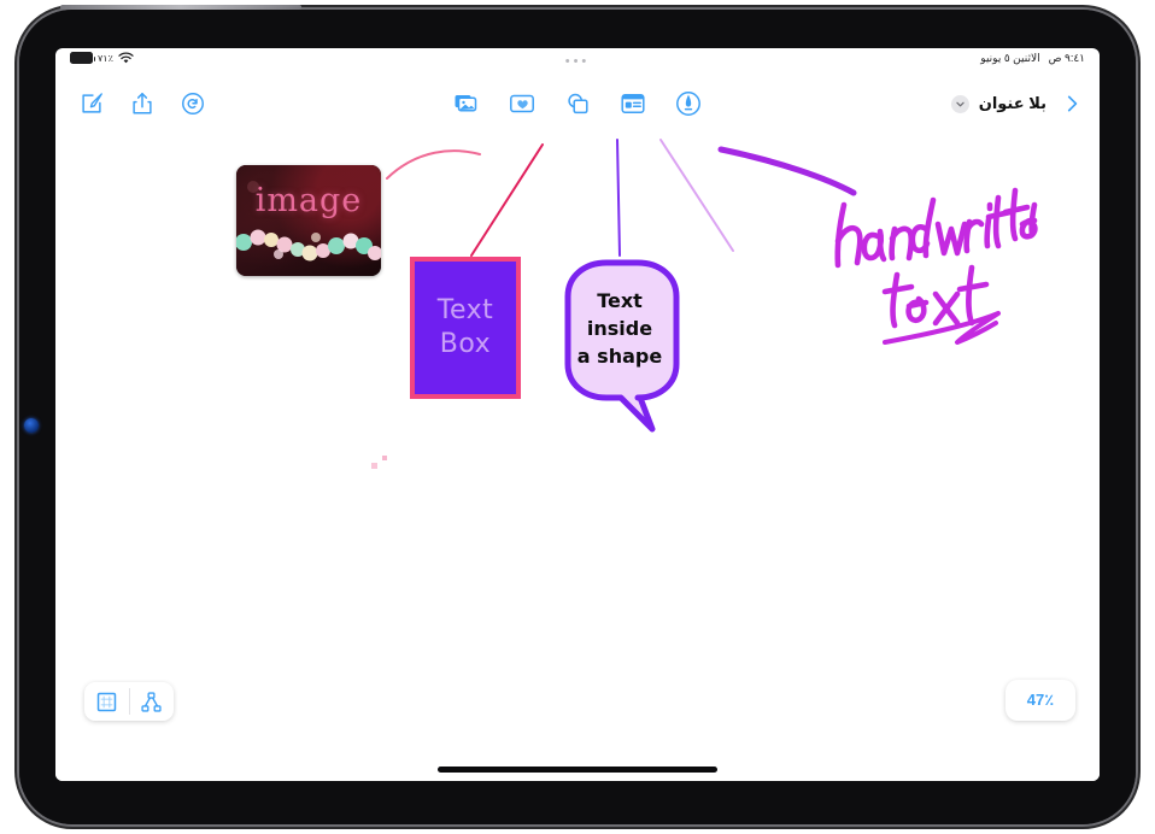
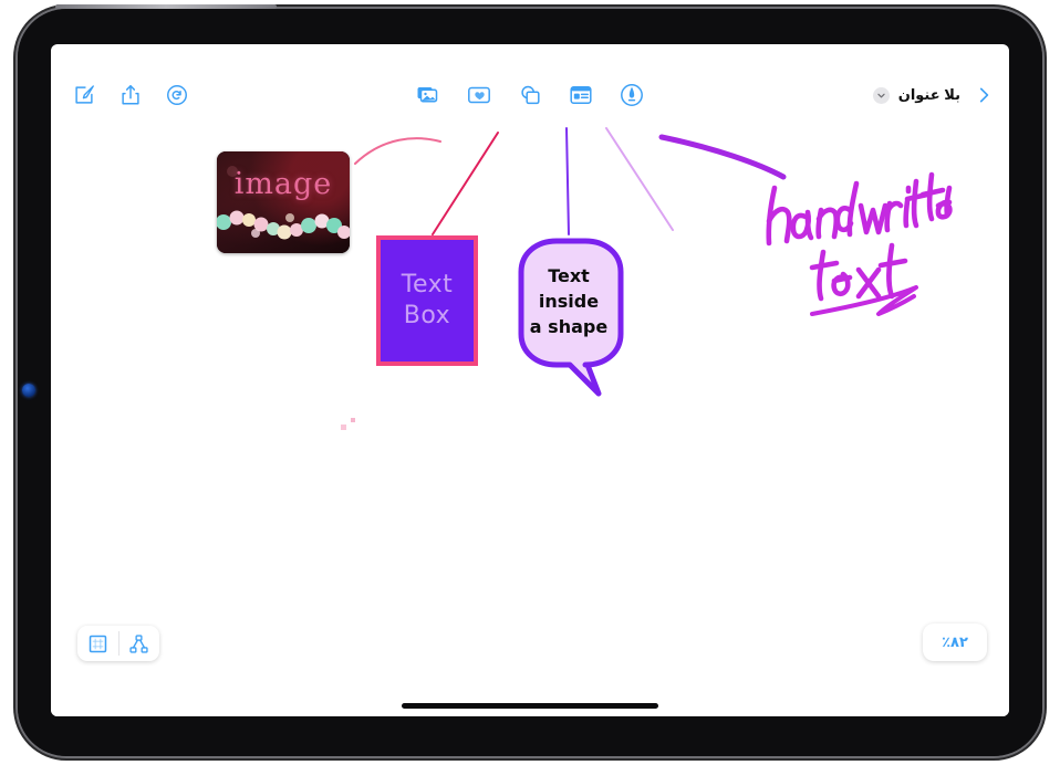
- ٧١٪
- •••
- ٩:٤١ صالاثنين ٥ يونيو
  بلا عنوان
  image
  Text
  Box
  Text
  inside
  a shape
- 47٪
+ ٨٢٪
